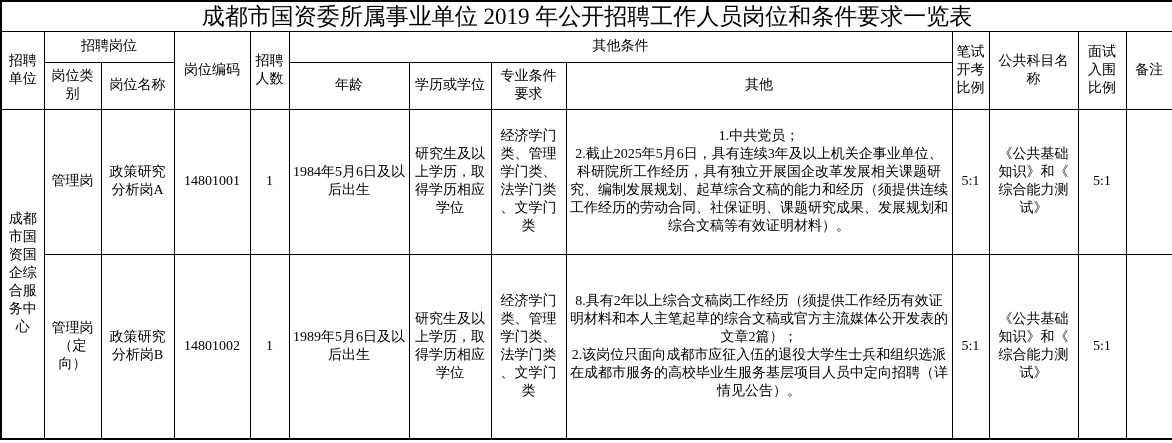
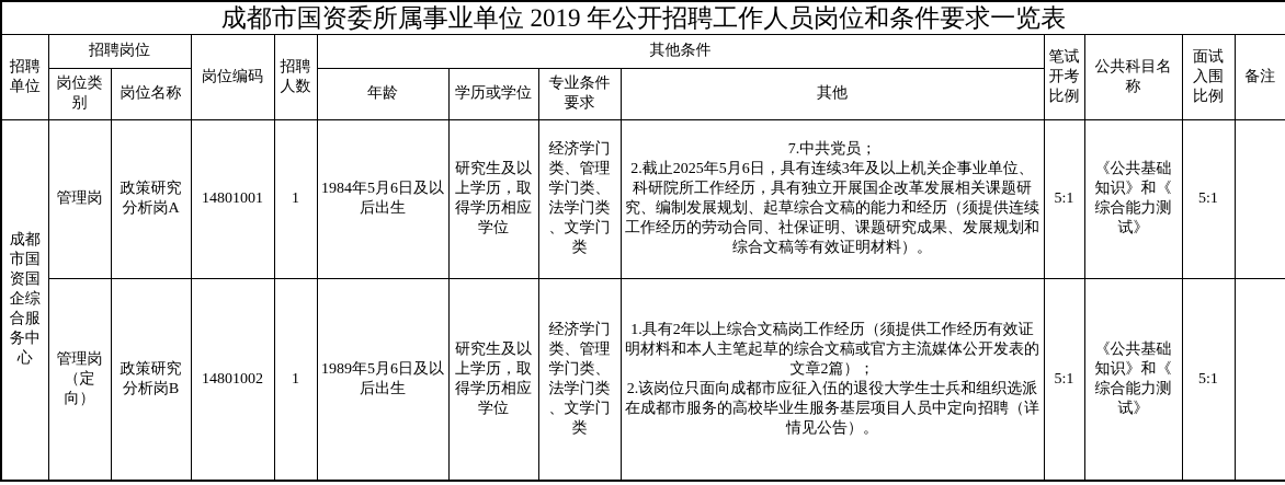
  成都市国资委所属事业单位 2019 年公开招聘工作人员岗位和条件要求一览表
  招聘单位	招聘岗位	岗位编码	招聘人数	其他条件	笔试开考比例	公共科目名称	面试入围比例	备注
  岗位类别	岗位名称	年龄	学历或学位	专业条件要求	其他
- 成都市国资国企综合服务中心	管理岗	政策研究分析岗A	14801001	1	1984年5月6日及以后出生	研究生及以上学历，取得学历相应学位	经济学门类、管理学门类、法学门类、文学门类	1.中共党员； 2.截止2025年5月6日，具有连续3年及以上机关企事业单位、科研院所工作经历，具有独立开展国企改革发展相关课题研究、编制发展规划、起草综合文稿的能力和经历（须提供连续工作经历的劳动合同、社保证明、课题研究成果、发展规划和综合文稿等有效证明材料）。	5:1	《公共基础知识》和《综合能力测试》	5:1
+ 成都市国资国企综合服务中心	管理岗	政策研究分析岗A	14801001	1	1984年5月6日及以后出生	研究生及以上学历，取得学历相应学位	经济学门类、管理学门类、法学门类、文学门类	7.中共党员； 2.截止2025年5月6日，具有连续3年及以上机关企事业单位、科研院所工作经历，具有独立开展国企改革发展相关课题研究、编制发展规划、起草综合文稿的能力和经历（须提供连续工作经历的劳动合同、社保证明、课题研究成果、发展规划和综合文稿等有效证明材料）。	5:1	《公共基础知识》和《综合能力测试》	5:1
- 管理岗（定向）	政策研究分析岗B	14801002	1	1989年5月6日及以后出生	研究生及以上学历，取得学历相应学位	经济学门类、管理学门类、法学门类、文学门类	8.具有2年以上综合文稿岗工作经历（须提供工作经历有效证明材料和本人主笔起草的综合文稿或官方主流媒体公开发表的文章2篇）； 2.该岗位只面向成都市应征入伍的退役大学生士兵和组织选派在成都市服务的高校毕业生服务基层项目人员中定向招聘（详情见公告）。	5:1	《公共基础知识》和《综合能力测试》	5:1
+ 管理岗（定向）	政策研究分析岗B	14801002	1	1989年5月6日及以后出生	研究生及以上学历，取得学历相应学位	经济学门类、管理学门类、法学门类、文学门类	1.具有2年以上综合文稿岗工作经历（须提供工作经历有效证明材料和本人主笔起草的综合文稿或官方主流媒体公开发表的文章2篇）； 2.该岗位只面向成都市应征入伍的退役大学生士兵和组织选派在成都市服务的高校毕业生服务基层项目人员中定向招聘（详情见公告）。	5:1	《公共基础知识》和《综合能力测试》	5:1
